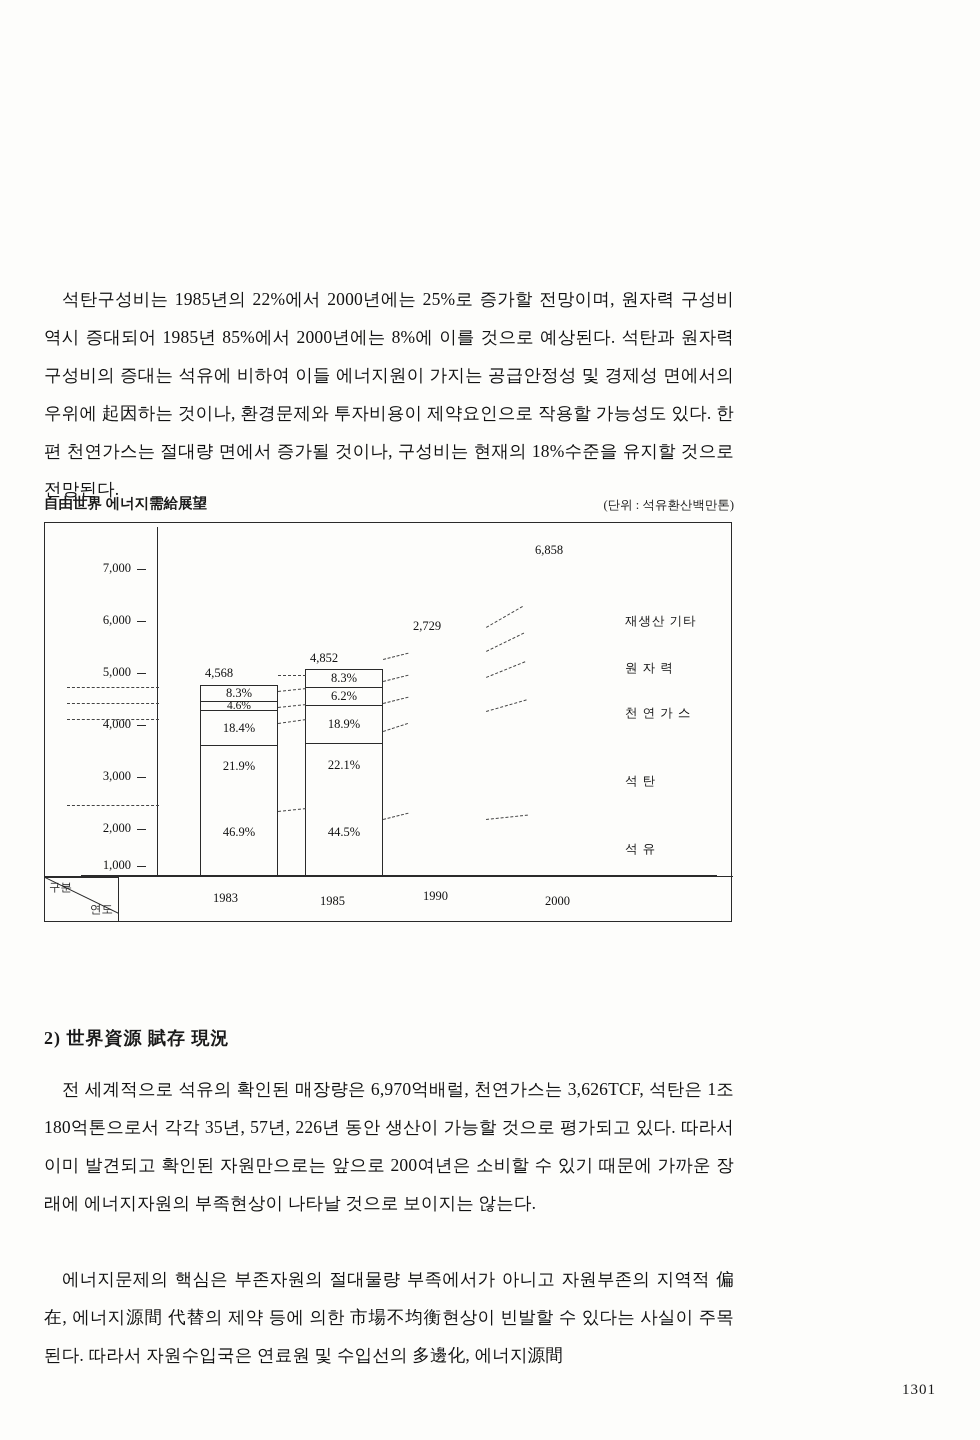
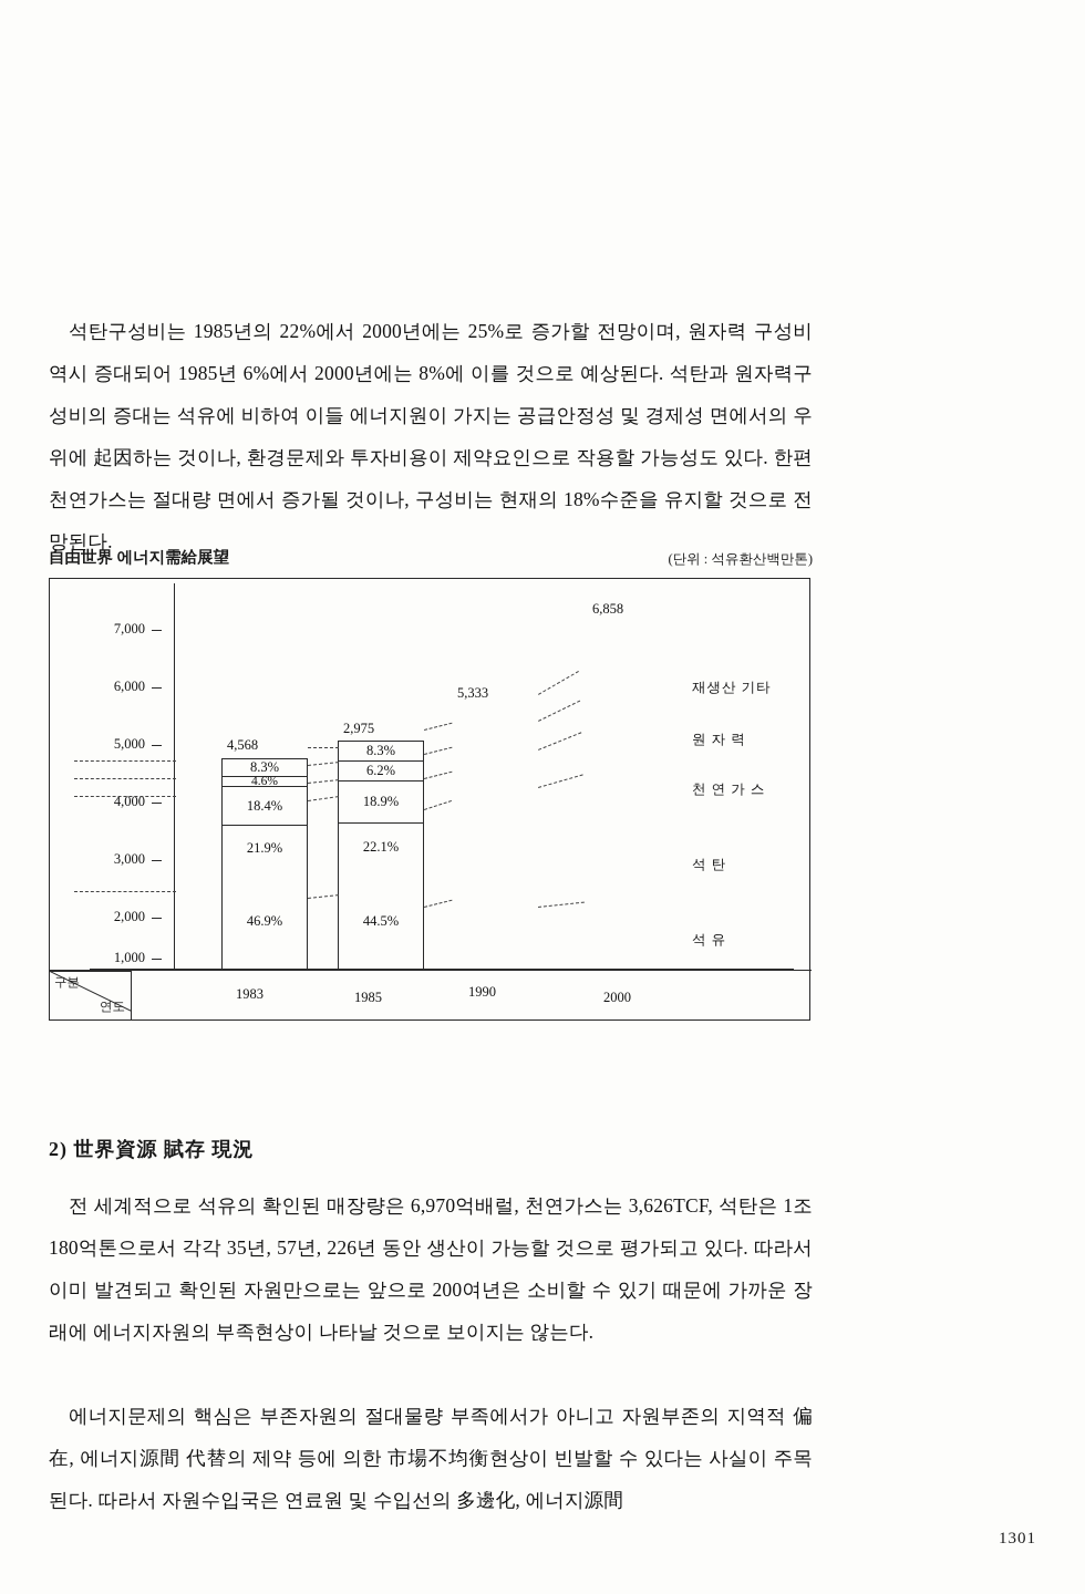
- 석탄구성비는 1985년의 22%에서 2000년에는 25%로 증가할 전망이며, 원자력 구성비 역시 증대되어 1985년 85%에서 2000년에는 8%에 이를 것으로 예상된다. 석탄과 원자력구성비의 증대는 석유에 비하여 이들 에너지원이 가지는 공급안정성 및 경제성 면에서의 우위에 起因하는 것이나, 환경문제와 투자비용이 제약요인으로 작용할 가능성도 있다. 한편 천연가스는 절대량 면에서 증가될 것이나, 구성비는 현재의 18%수준을 유지할 것으로 전망된다.
+ 석탄구성비는 1985년의 22%에서 2000년에는 25%로 증가할 전망이며, 원자력 구성비 역시 증대되어 1985년 6%에서 2000년에는 8%에 이를 것으로 예상된다. 석탄과 원자력구성비의 증대는 석유에 비하여 이들 에너지원이 가지는 공급안정성 및 경제성 면에서의 우위에 起因하는 것이나, 환경문제와 투자비용이 제약요인으로 작용할 가능성도 있다. 한편 천연가스는 절대량 면에서 증가될 것이나, 구성비는 현재의 18%수준을 유지할 것으로 전망된다.
  自由世界 에너지需給展望
  (단위 : 석유환산백만톤)
  7,000
  6,000
  5,000
  4,000
  3,000
  2,000
  1,000
  4,568
  46.9%
  21.9%
  18.4%
  4.6%
  8.3%
- 4,852
+ 2,975
  44.5%
  22.1%
  18.9%
  6.2%
  8.3%
- 2,729
+ 5,333
  6,858
  재생산 기타
  원 자 력
  천 연 가 스
  석 탄
  석 유
  구분
  연도
  1983
  1985
  1990
  2000
  2) 世界資源 賦存 現況
  전 세계적으로 석유의 확인된 매장량은 6,970억배럴, 천연가스는 3,626TCF, 석탄은 1조180억톤으로서 각각 35년, 57년, 226년 동안 생산이 가능할 것으로 평가되고 있다. 따라서 이미 발견되고 확인된 자원만으로는 앞으로 200여년은 소비할 수 있기 때문에 가까운 장래에 에너지자원의 부족현상이 나타날 것으로 보이지는 않는다.
  에너지문제의 핵심은 부존자원의 절대물량 부족에서가 아니고 자원부존의 지역적 偏在, 에너지源間 代替의 제약 등에 의한 市場不均衡현상이 빈발할 수 있다는 사실이 주목된다. 따라서 자원수입국은 연료원 및 수입선의 多邊化, 에너지源間
  1301
